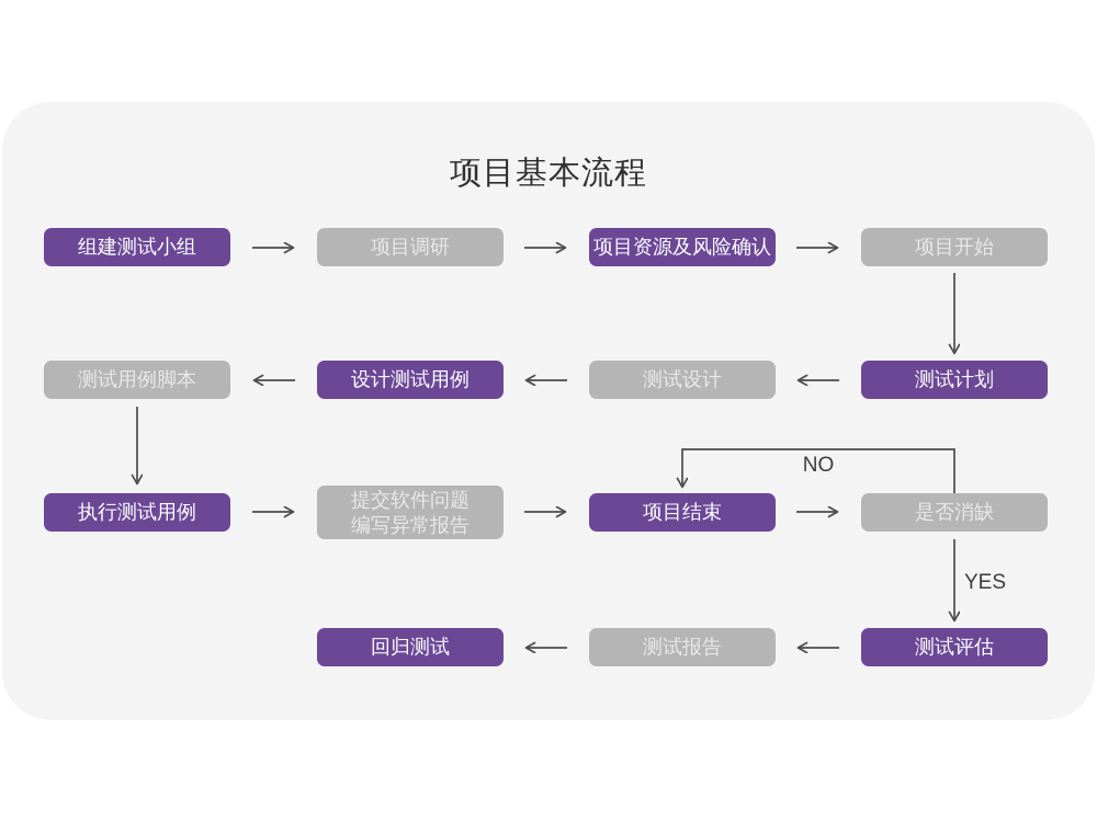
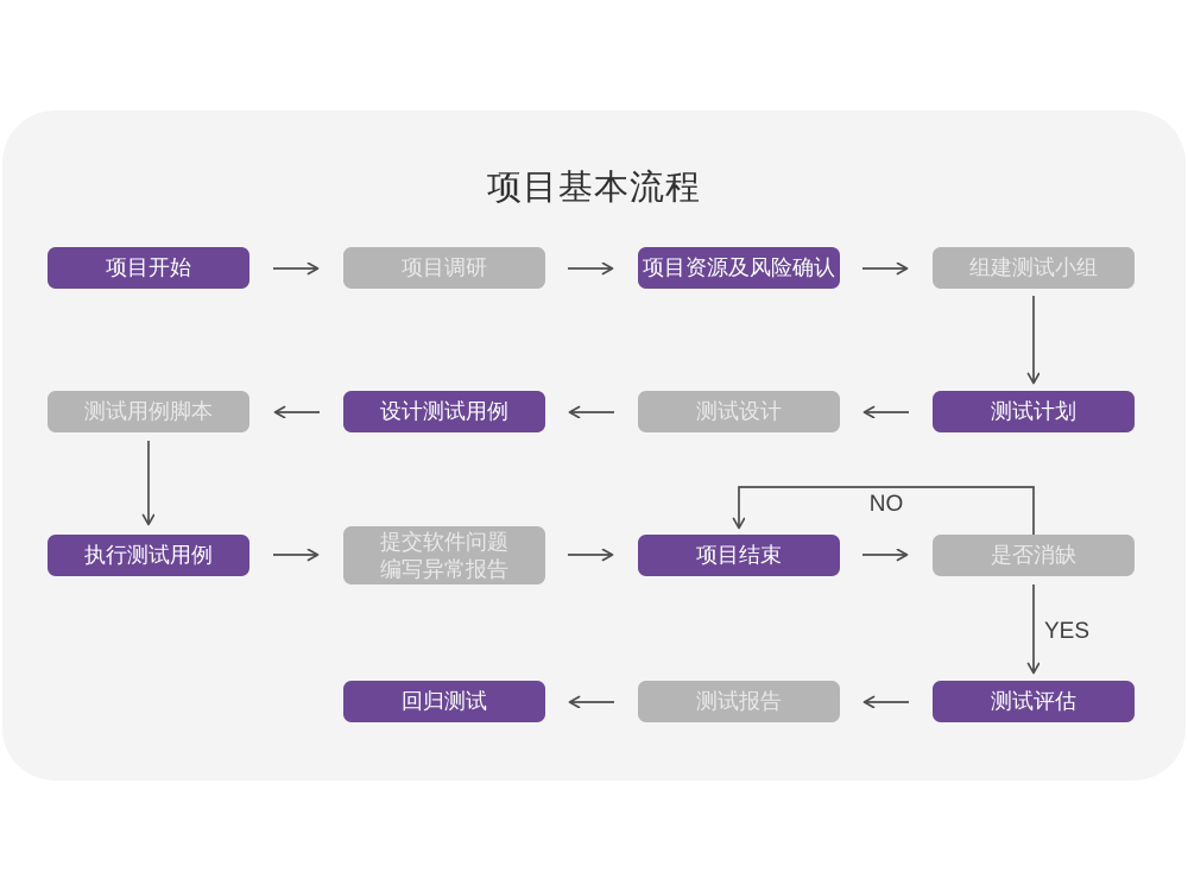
  项目基本流程
- 组建测试小组
+ 项目开始
  项目调研
  项目资源及风险确认
- 项目开始
+ 组建测试小组
  测试用例脚本
  设计测试用例
  测试设计
  测试计划
  执行测试用例
  提交软件问题
  编写异常报告
  项目结束
  是否消缺
  回归测试
  测试报告
  测试评估
  NO
  YES
